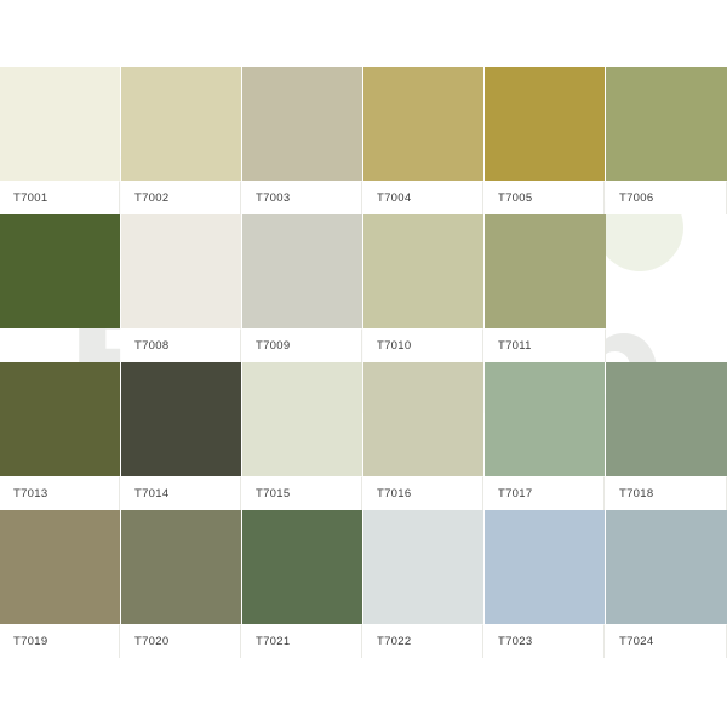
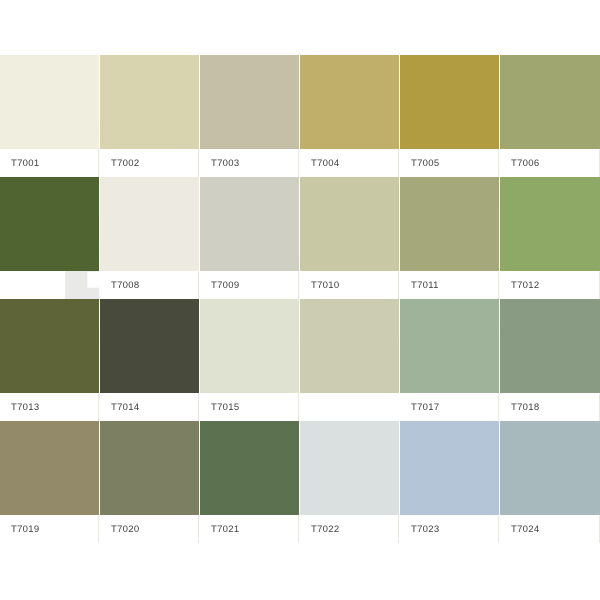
  T7001
  T7002
  T7003
  T7004
  T7005
  T7006
  T7008
  T7009
  T7010
  T7011
+ T7012
  T7013
  T7014
  T7015
- T7016
  T7017
  T7018
  T7019
  T7020
  T7021
  T7022
  T7023
  T7024
